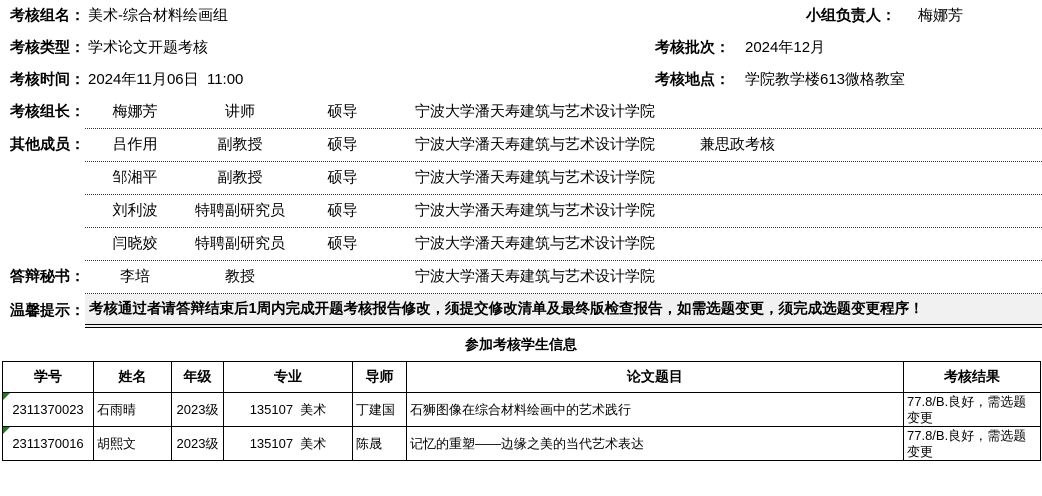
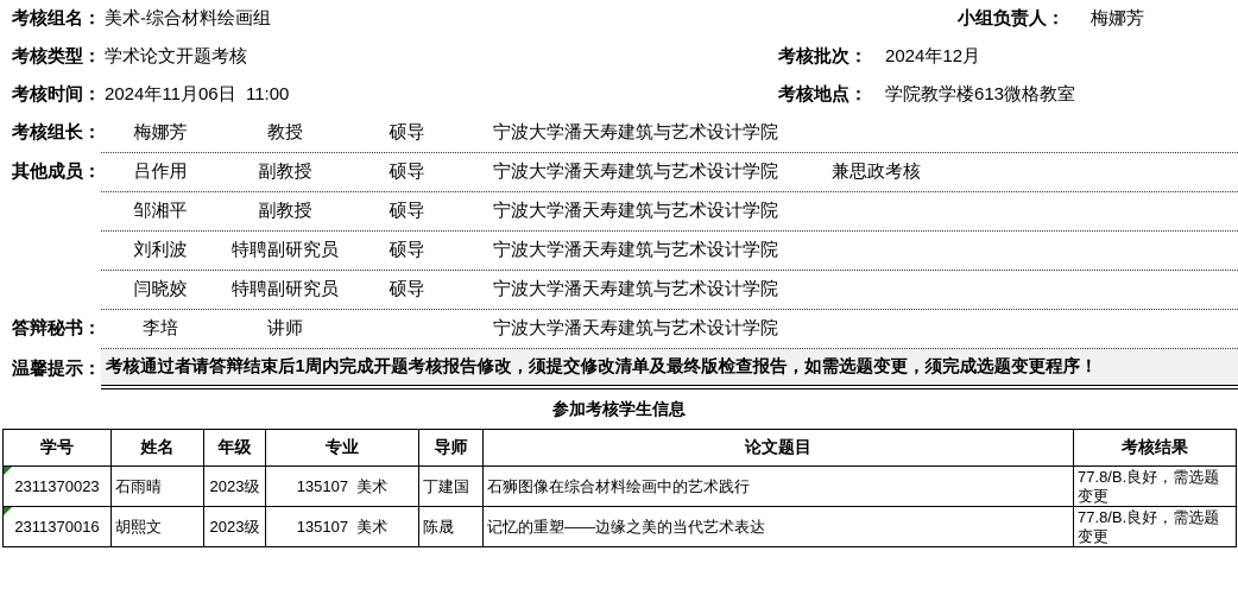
  考核组名：
  美术-综合材料绘画组
  小组负责人：
  梅娜芳
  考核类型：
  学术论文开题考核
  考核批次：
  2024年12月
  考核时间：
  2024年11月06日 11:00
  考核地点：
  学院教学楼613微格教室
  考核组长：
  梅娜芳
- 讲师
+ 教授
  硕导
  宁波大学潘天寿建筑与艺术设计学院
  其他成员：
  吕作用
  副教授
  硕导
  宁波大学潘天寿建筑与艺术设计学院
  兼思政考核
  邹湘平
  副教授
  硕导
  宁波大学潘天寿建筑与艺术设计学院
  刘利波
  特聘副研究员
  硕导
  宁波大学潘天寿建筑与艺术设计学院
  闫晓姣
  特聘副研究员
  硕导
  宁波大学潘天寿建筑与艺术设计学院
  答辩秘书：
  李培
- 教授
+ 讲师
  宁波大学潘天寿建筑与艺术设计学院
  温馨提示：
  考核通过者请答辩结束后1周内完成开题考核报告修改，须提交修改清单及最终版检查报告，如需选题变更，须完成选题变更程序！
  参加考核学生信息
  学号	姓名	年级	专业	导师	论文题目	考核结果
  2311370023	石雨晴	2023级	135107 美术	丁建国	石狮图像在综合材料绘画中的艺术践行	77.8/B.良好，需选题变更
  2311370016	胡熙文	2023级	135107 美术	陈晟	记忆的重塑——边缘之美的当代艺术表达	77.8/B.良好，需选题变更
